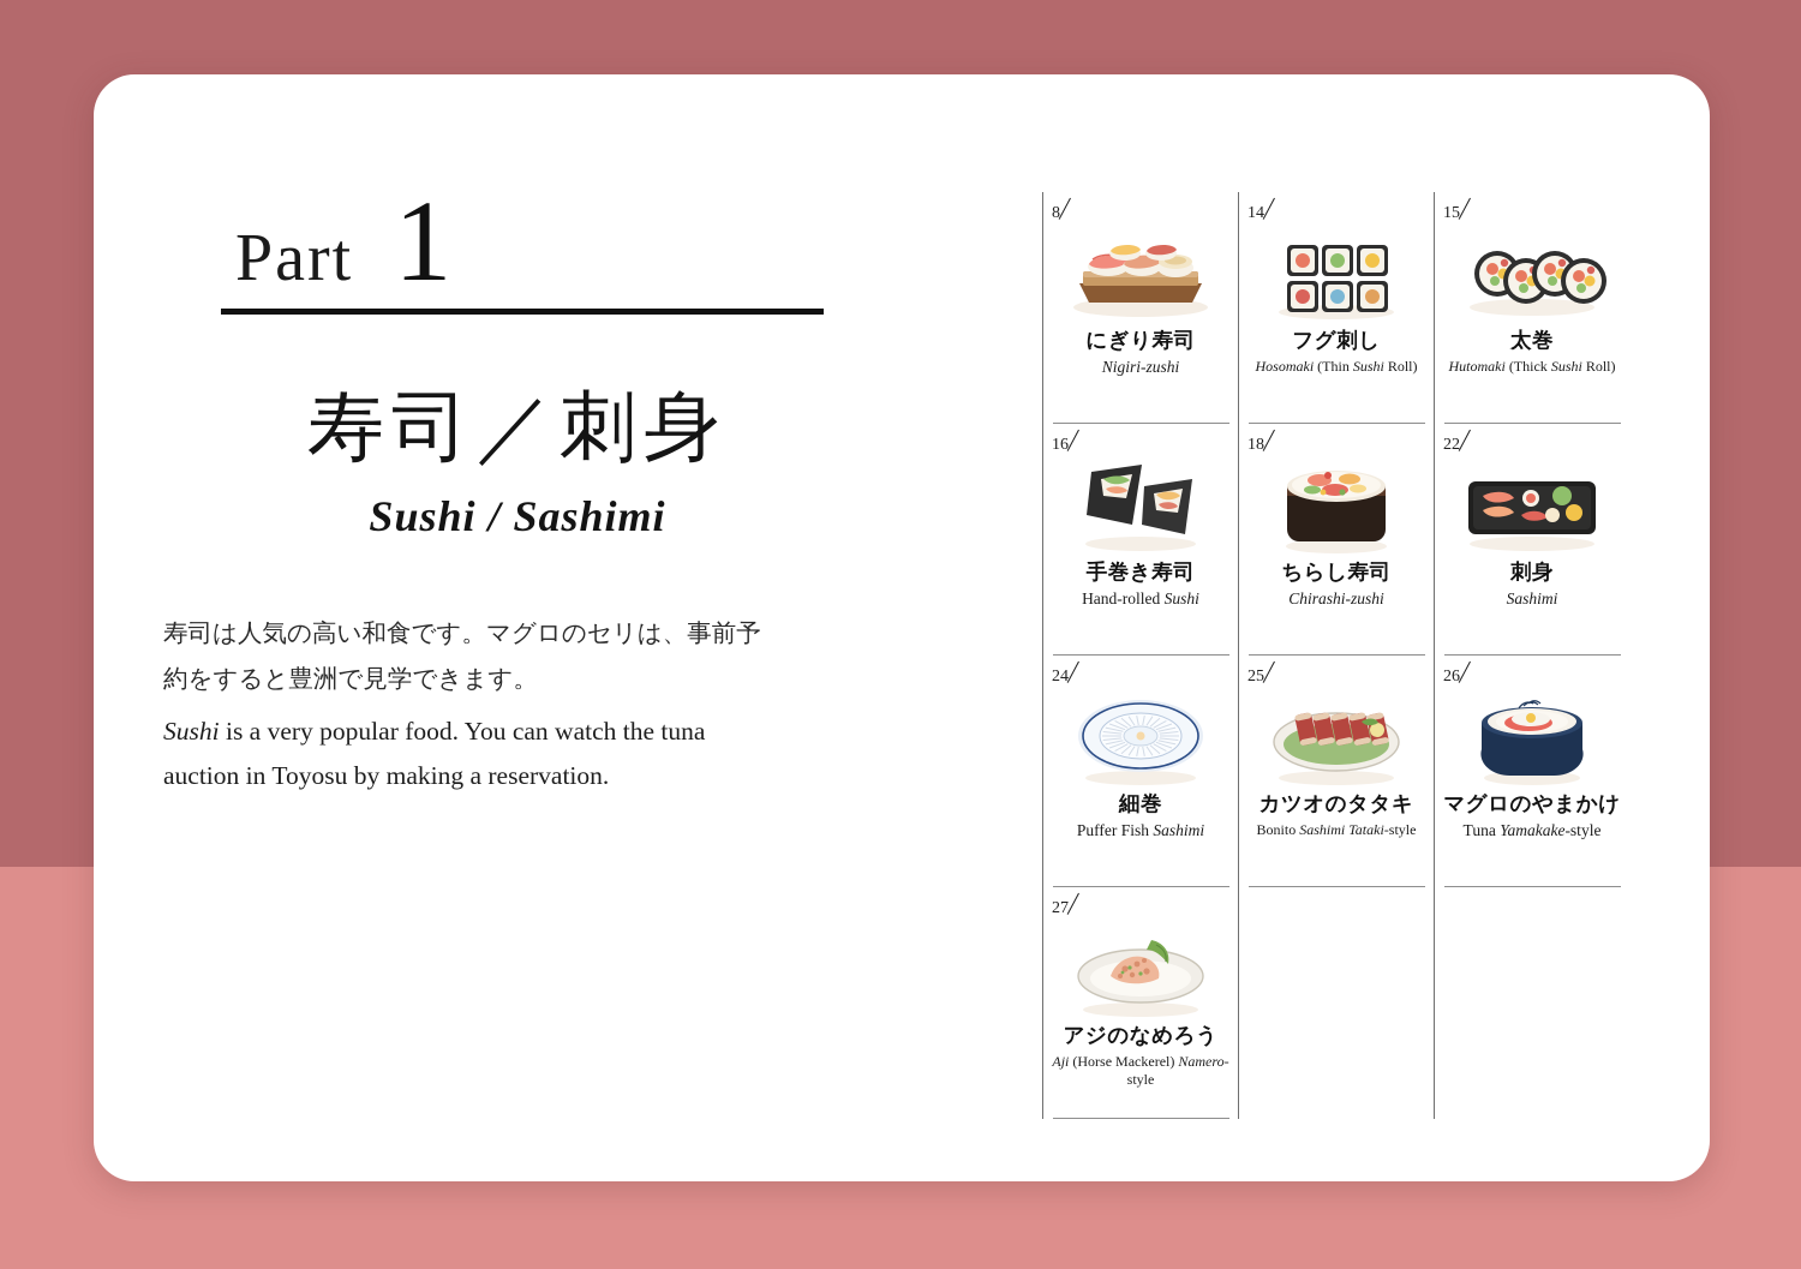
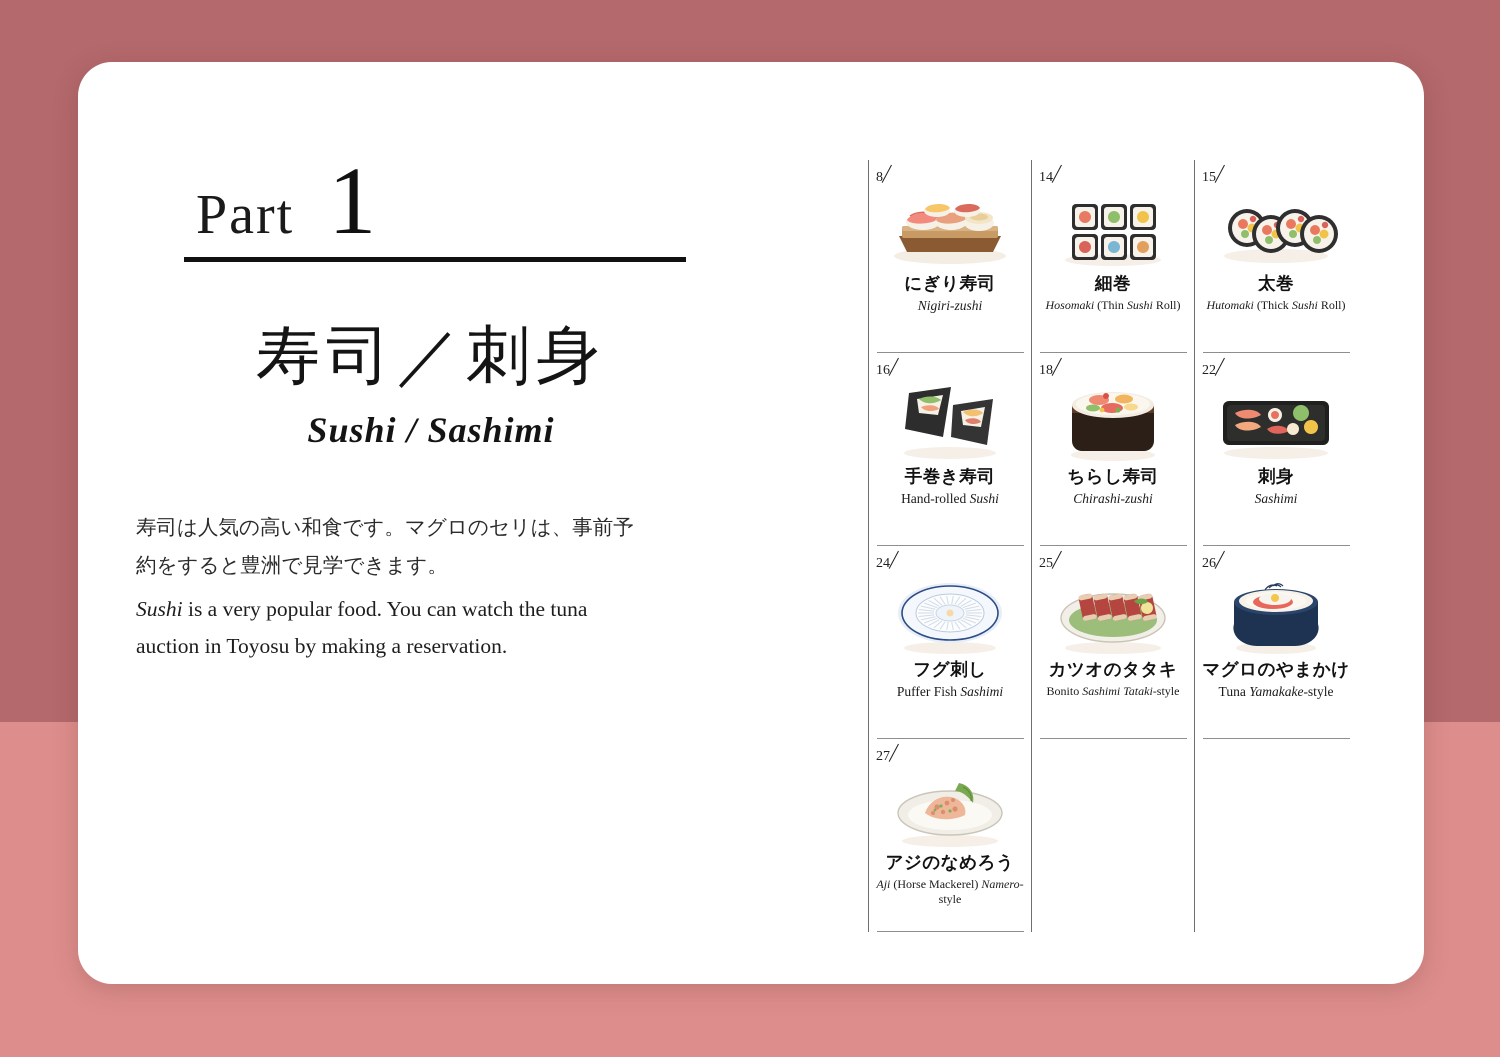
  Part
  1
  寿司／刺身
  Sushi / Sashimi
  寿司は人気の高い和食です。マグロのセリは、事前予約をすると豊洲で見学できます。
  Sushi is a very popular food. You can watch the tuna auction in Toyosu by making a reservation.
  8
  にぎり寿司
  Nigiri-zushi
  14
- フグ刺し
+ 細巻
  Hosomaki (Thin Sushi Roll)
  15
  太巻
  Hutomaki (Thick Sushi Roll)
  16
  手巻き寿司
  Hand-rolled Sushi
  18
  ちらし寿司
  Chirashi-zushi
  22
  刺身
  Sashimi
  24
- 細巻
+ フグ刺し
  Puffer Fish Sashimi
  25
  カツオのタタキ
  Bonito Sashimi Tataki-style
  26
  マグロのやまかけ
  Tuna Yamakake-style
  27
  アジのなめろう
  Aji (Horse Mackerel) Namero-style
